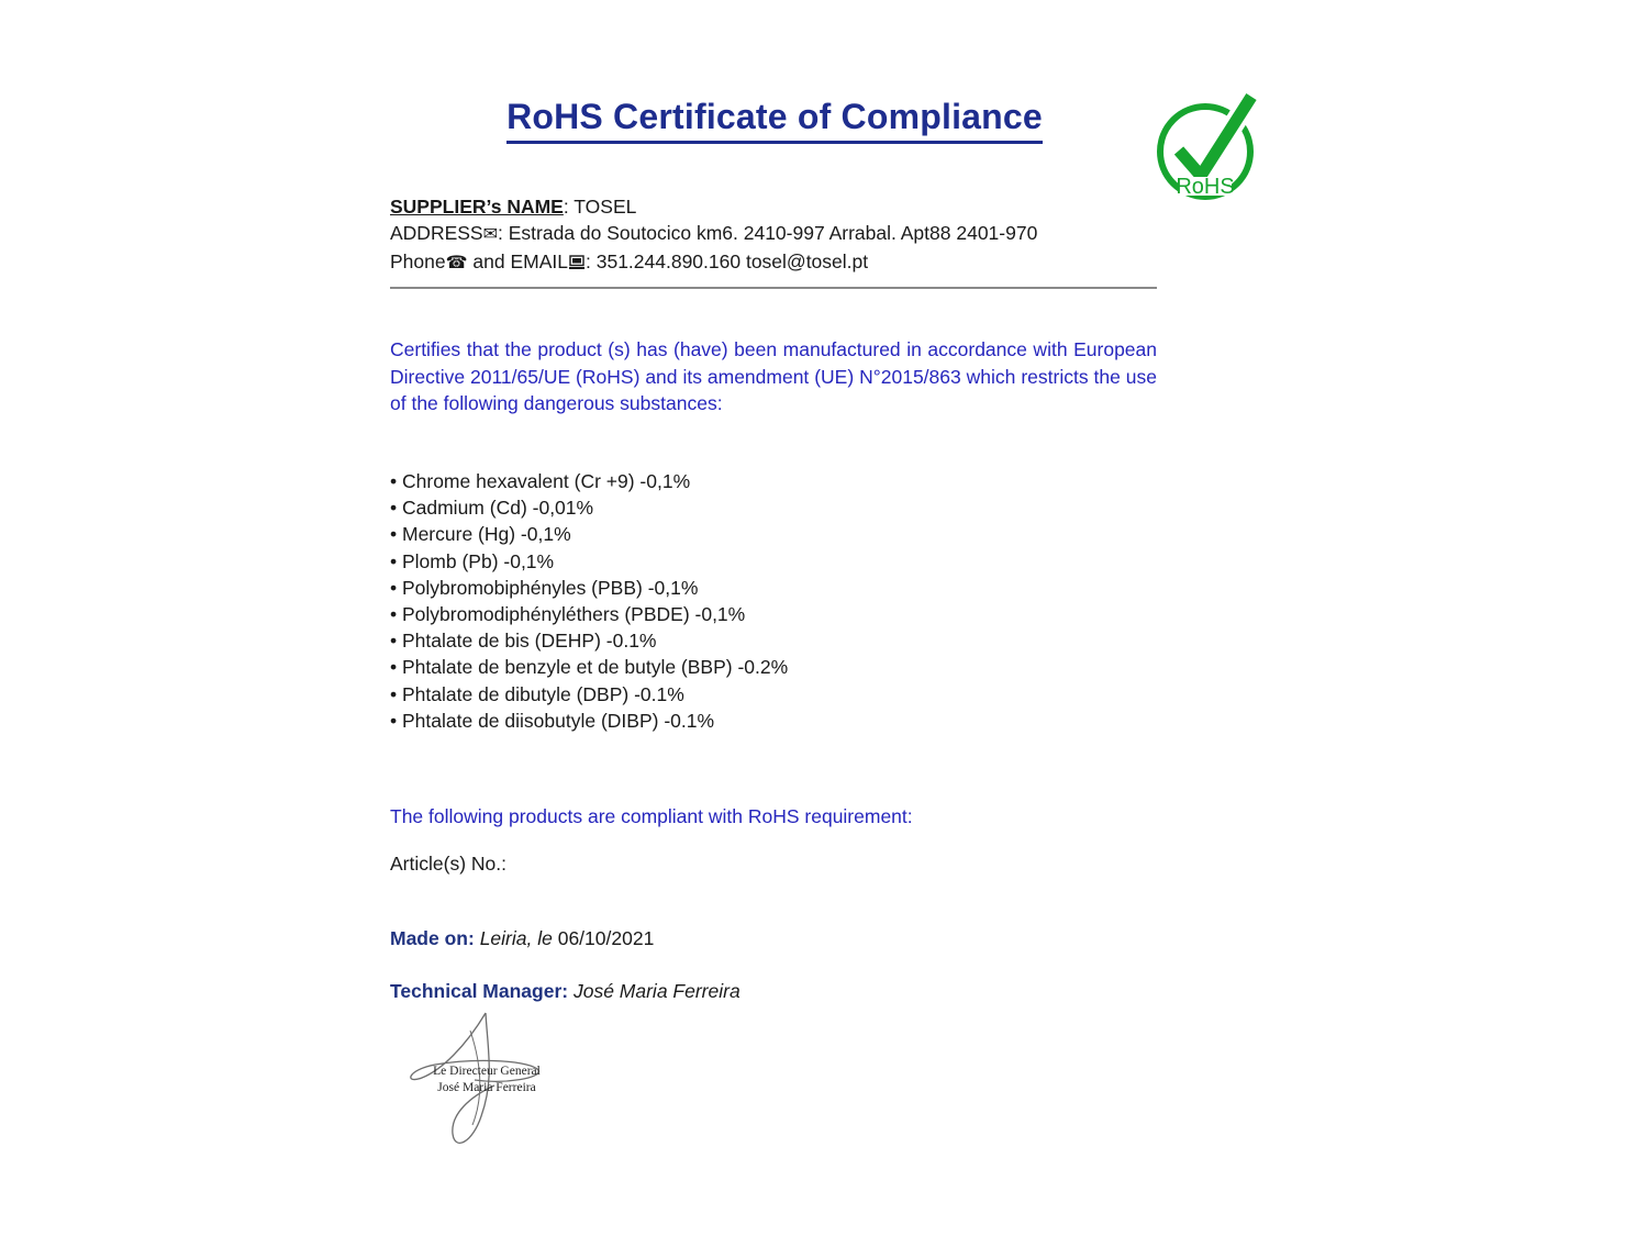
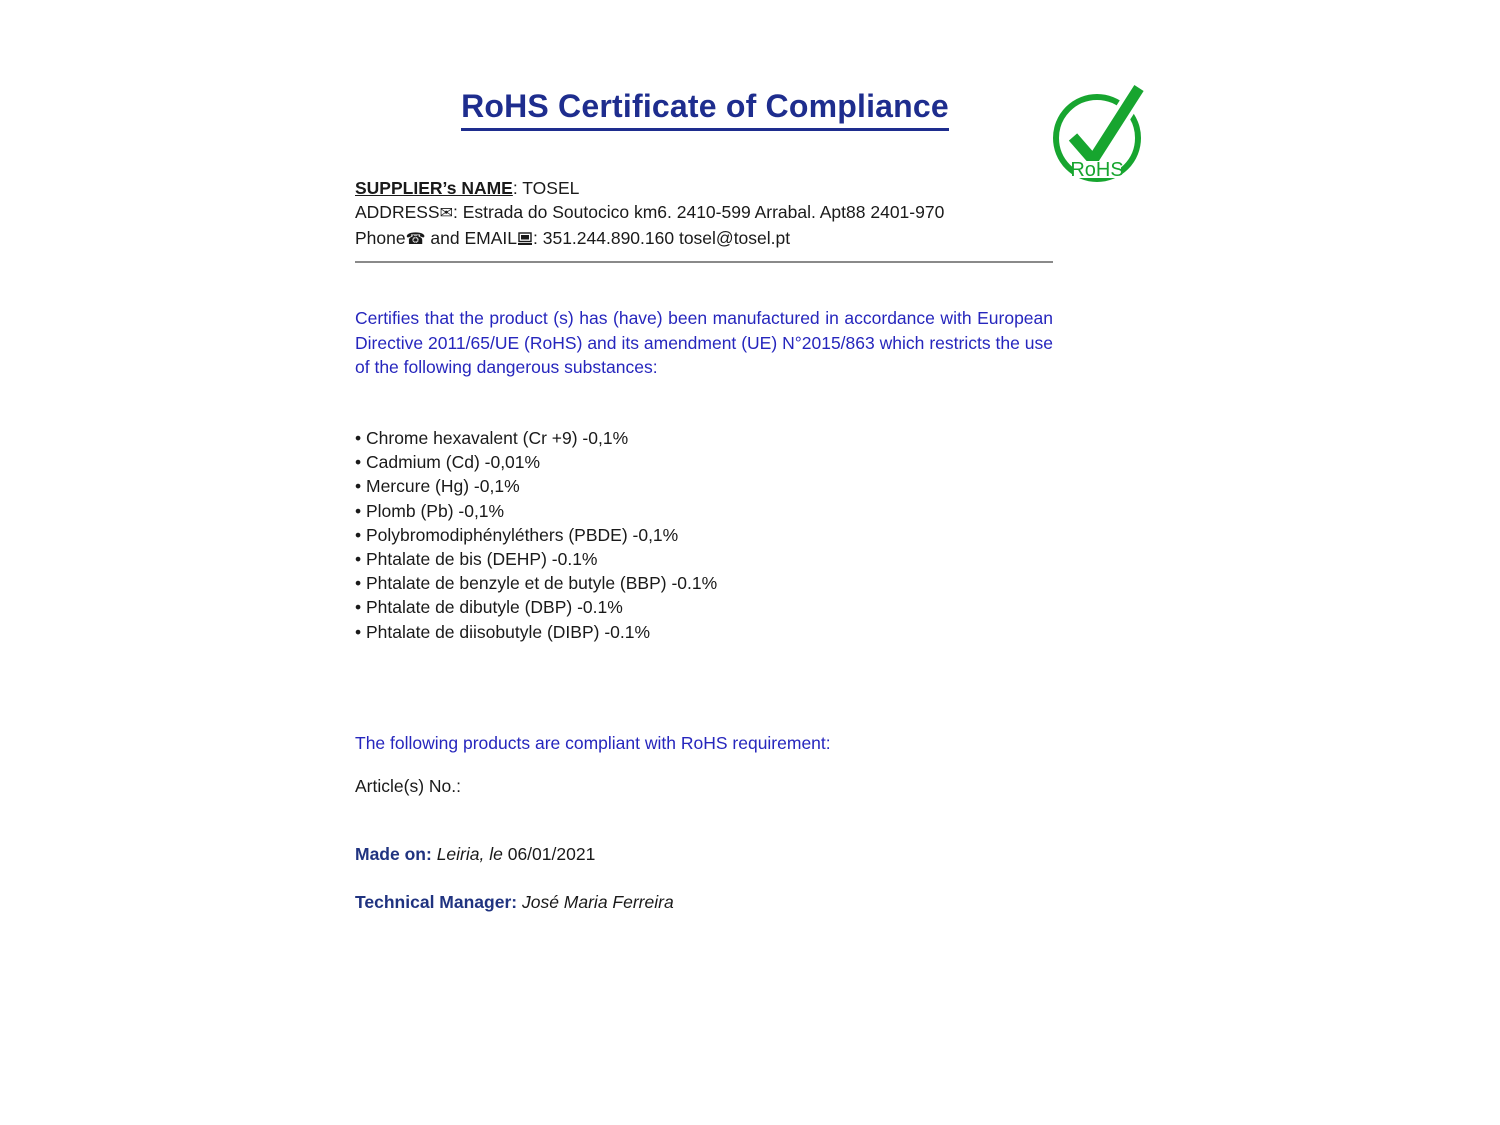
  RoHS Certificate of Compliance
  RoHS
  SUPPLIER’s NAME: TOSEL
- ADDRESS✉: Estrada do Soutocico km6. 2410-997 Arrabal. Apt88 2401-970
+ ADDRESS✉: Estrada do Soutocico km6. 2410-599 Arrabal. Apt88 2401-970
  Phone☎ and EMAIL : 351.244.890.160 tosel@tosel.pt
  Certifies that the product (s) has (have) been manufactured in accordance with European Directive 2011/65/UE (RoHS) and its amendment (UE) N°2015/863 which restricts the use of the following dangerous substances:
  Chrome hexavalent (Cr +9) -0,1%
  Cadmium (Cd) -0,01%
  Mercure (Hg) -0,1%
  Plomb (Pb) -0,1%
- Polybromobiphényles (PBB) -0,1%
  Polybromodiphényléthers (PBDE) -0,1%
  Phtalate de bis (DEHP) -0.1%
- Phtalate de benzyle et de butyle (BBP) -0.2%
+ Phtalate de benzyle et de butyle (BBP) -0.1%
  Phtalate de dibutyle (DBP) -0.1%
  Phtalate de diisobutyle (DIBP) -0.1%
  The following products are compliant with RoHS requirement:
  Article(s) No.:
- Made on: Leiria, le 06/10/2021
+ Made on: Leiria, le 06/01/2021
  Technical Manager: José Maria Ferreira
- Le Directeur General
- José Maria Ferreira
